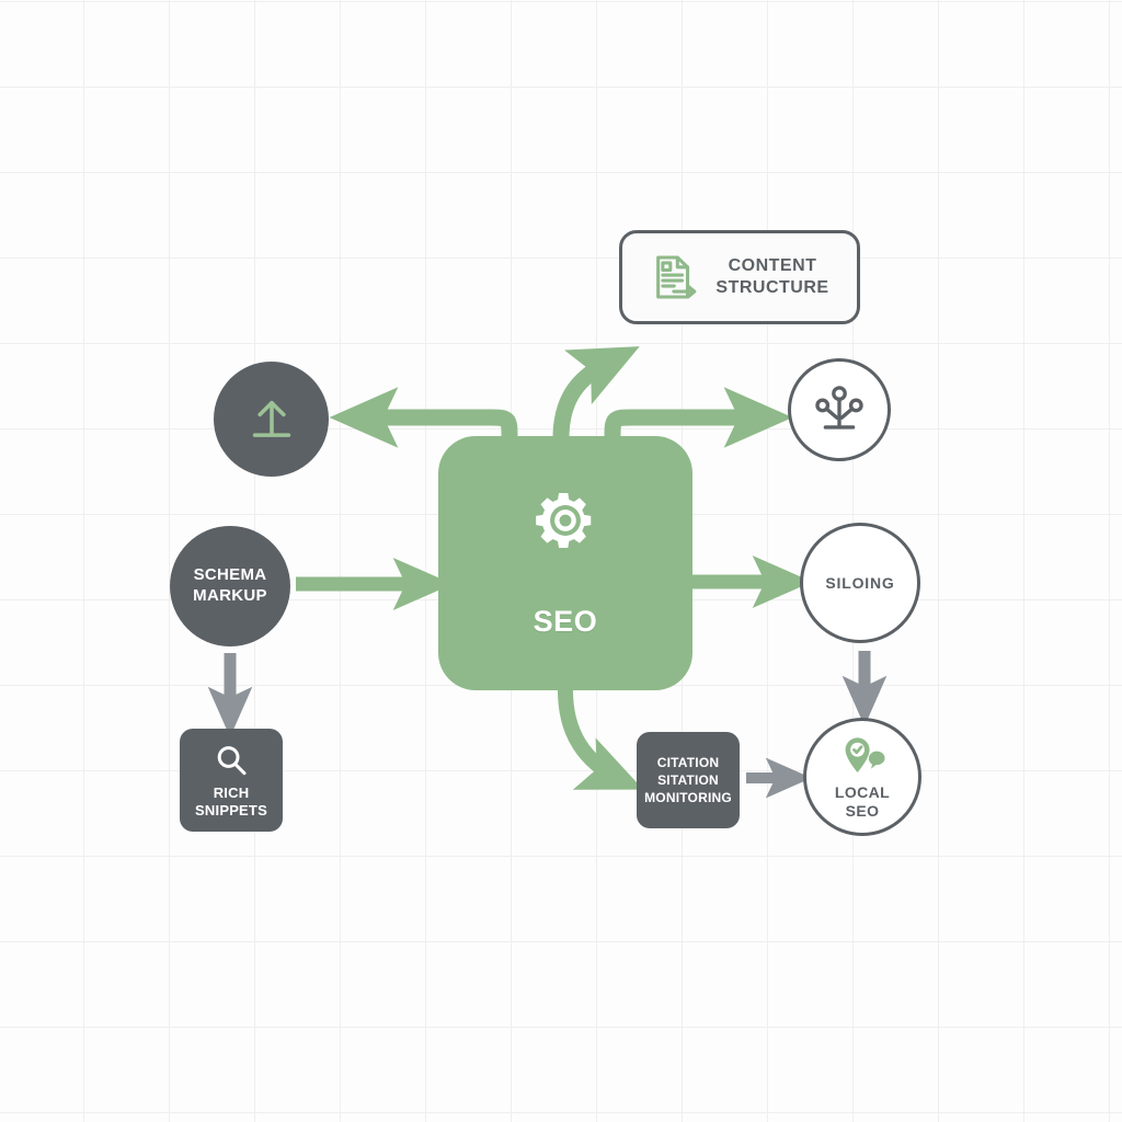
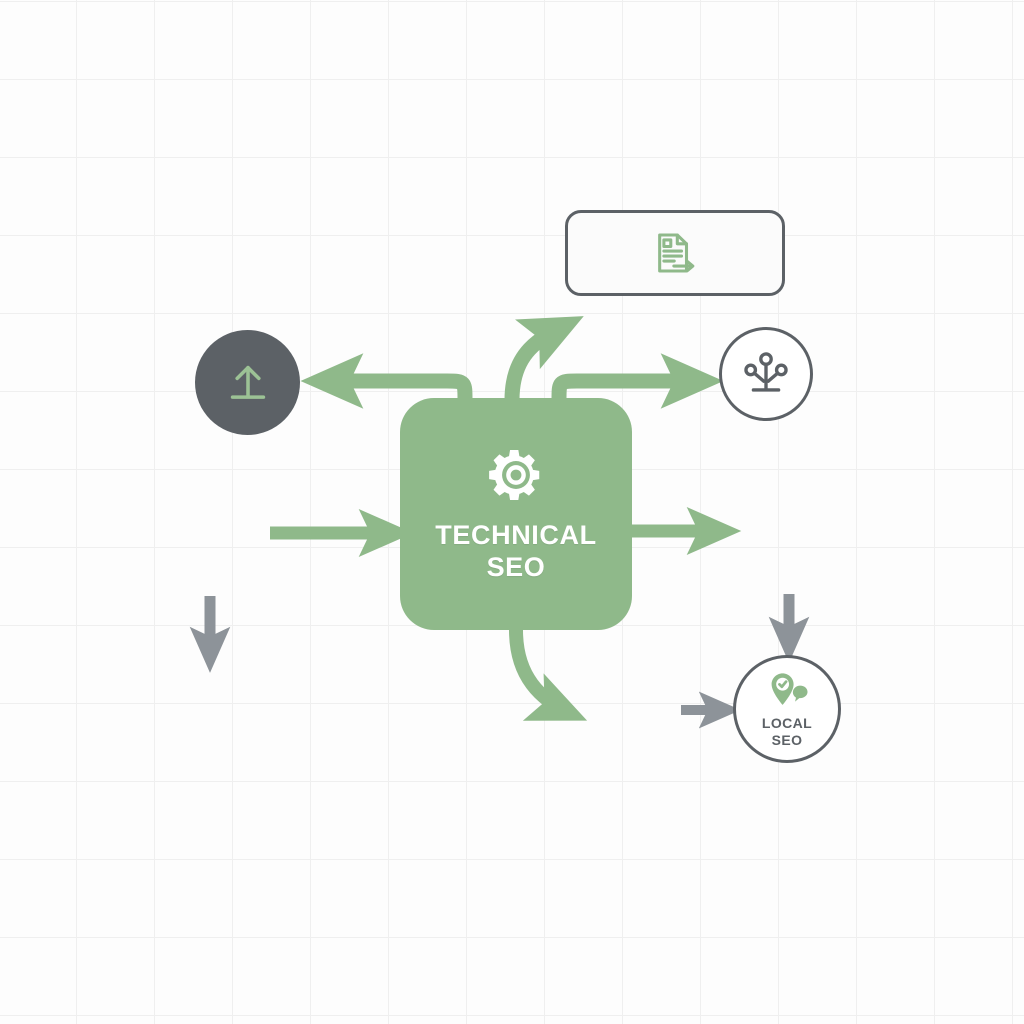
+ TECHNICAL
  SEO
- CONTENT
- STRUCTURE
- SCHEMA
- MARKUP
- SILOING
- RICH
- SNIPPETS
- CITATION
- SITATION
- MONITORING
  LOCAL
  SEO
